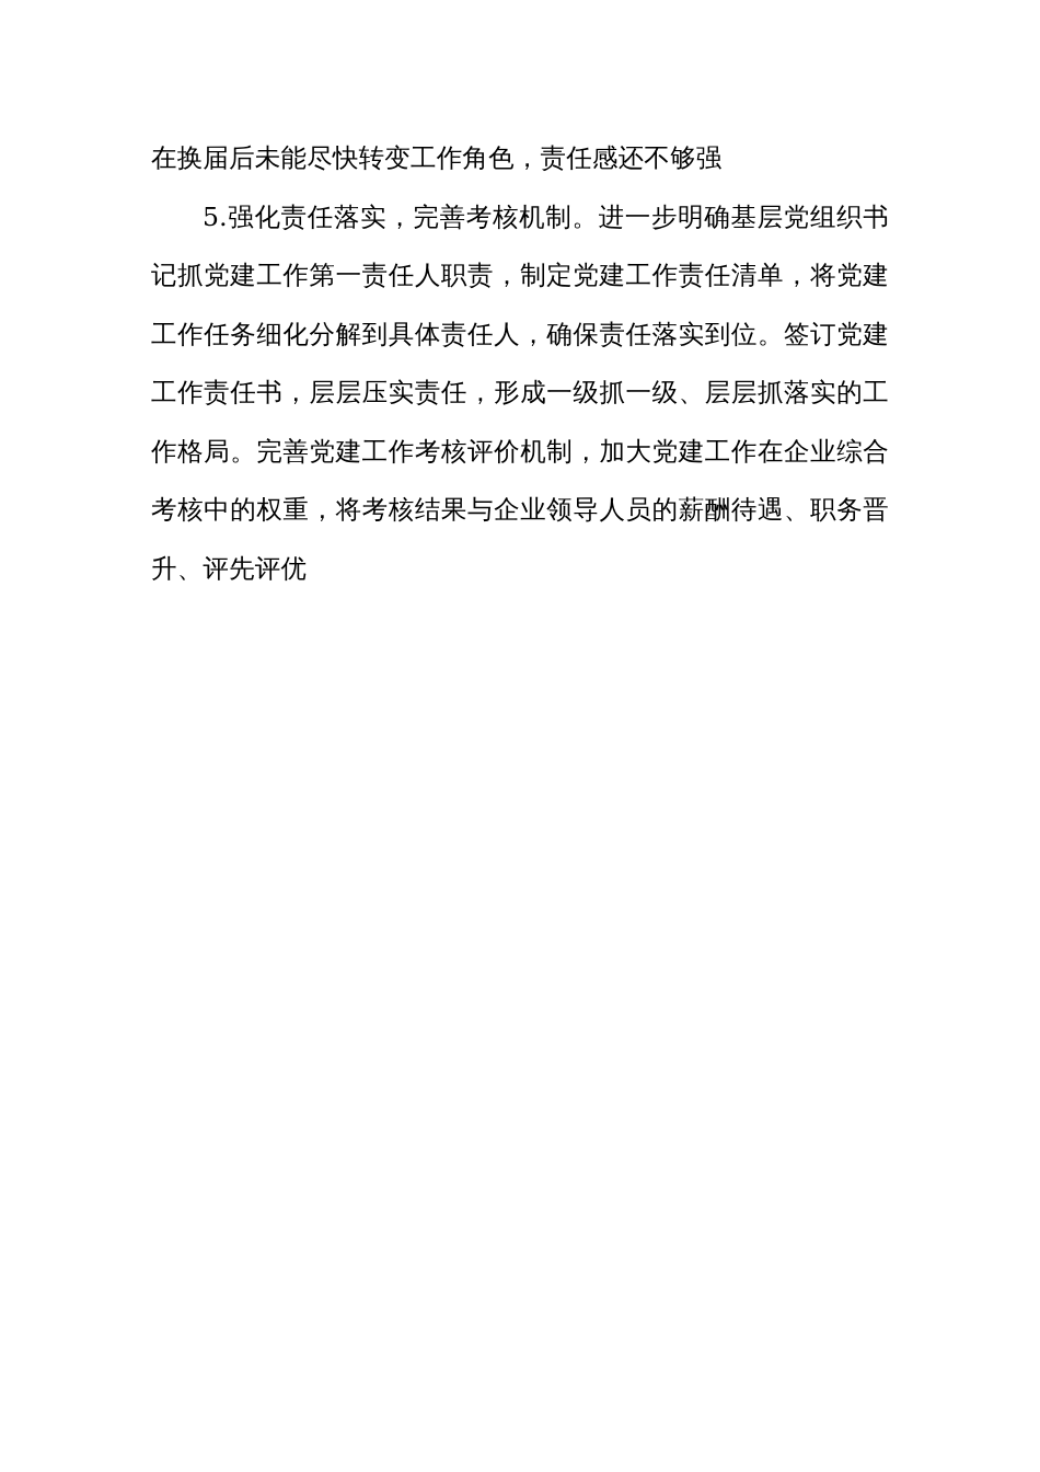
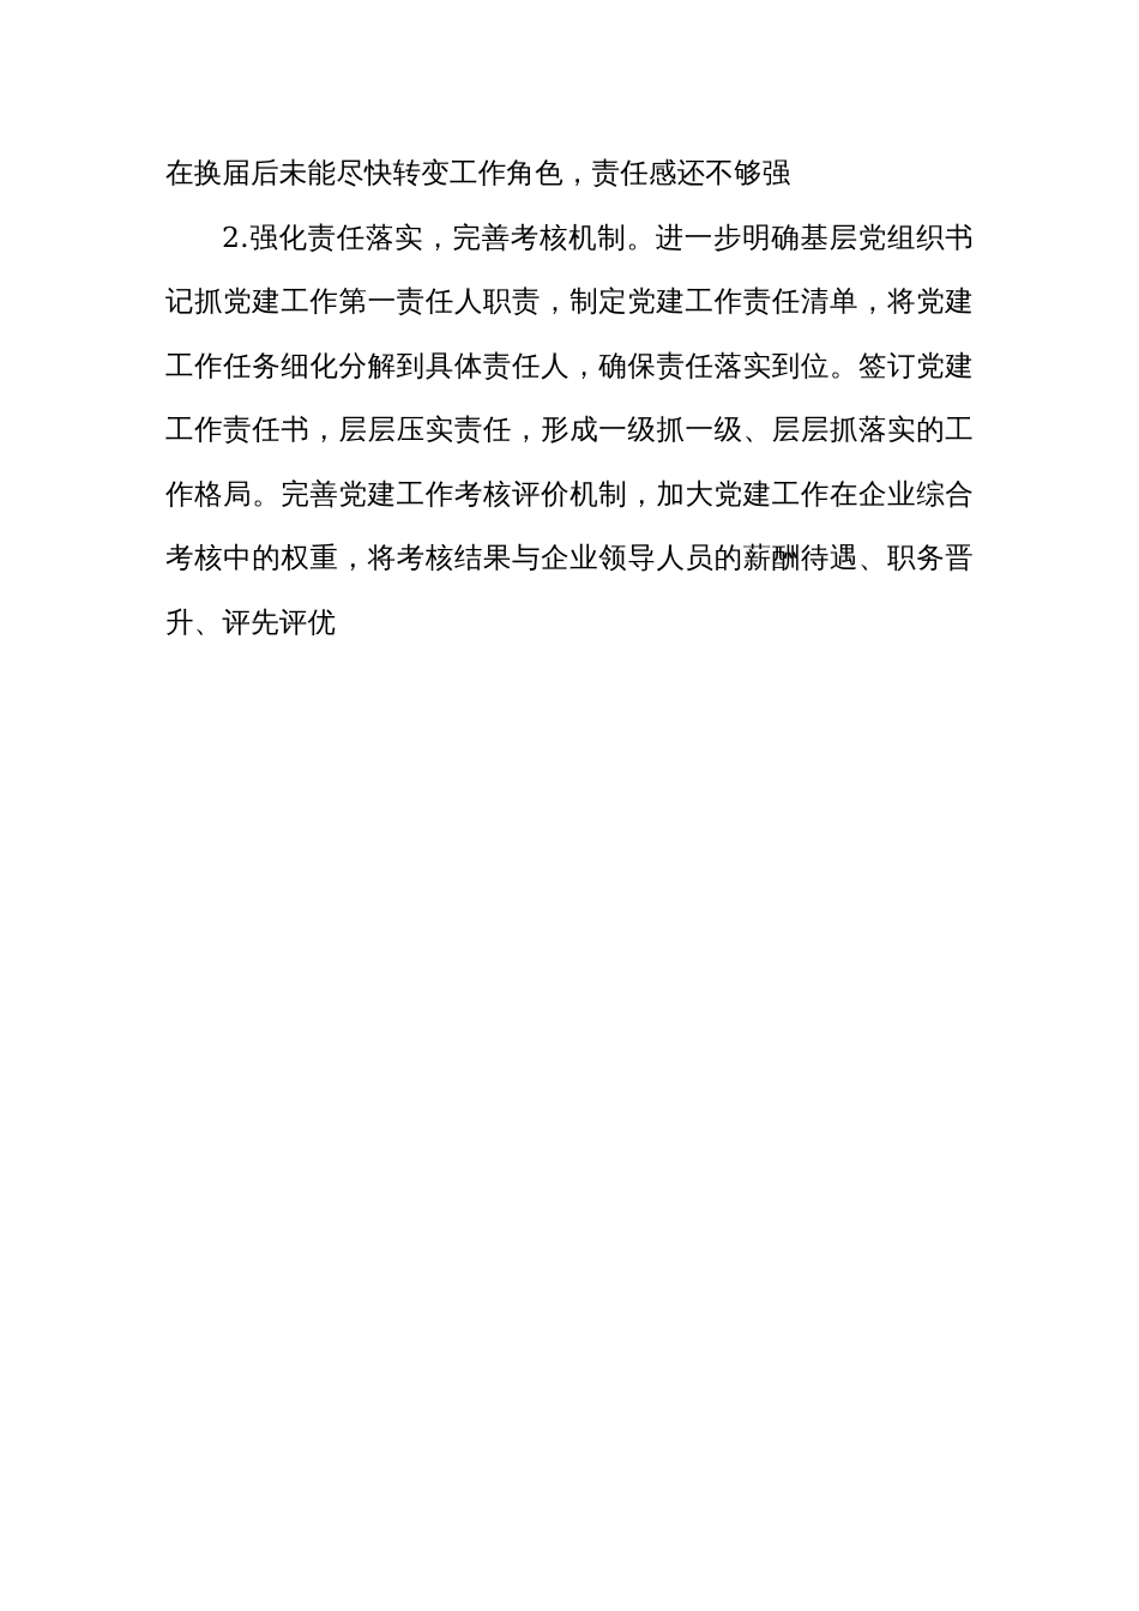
  在换届后未能尽快转变工作角色，责任感还不够强
- 5.强化责任落实，完善考核机制。进一步明确基层党组织书记抓党建工作第一责任人职责，制定党建工作责任清单，将党建工作任务细化分解到具体责任人，确保责任落实到位。签订党建工作责任书，层层压实责任，形成一级抓一级、层层抓落实的工作格局。完善党建工作考核评价机制，加大党建工作在企业综合考核中的权重，将考核结果与企业领导人员的薪酬待遇、职务晋升、评先评优
+ 2.强化责任落实，完善考核机制。进一步明确基层党组织书记抓党建工作第一责任人职责，制定党建工作责任清单，将党建工作任务细化分解到具体责任人，确保责任落实到位。签订党建工作责任书，层层压实责任，形成一级抓一级、层层抓落实的工作格局。完善党建工作考核评价机制，加大党建工作在企业综合考核中的权重，将考核结果与企业领导人员的薪酬待遇、职务晋升、评先评优
